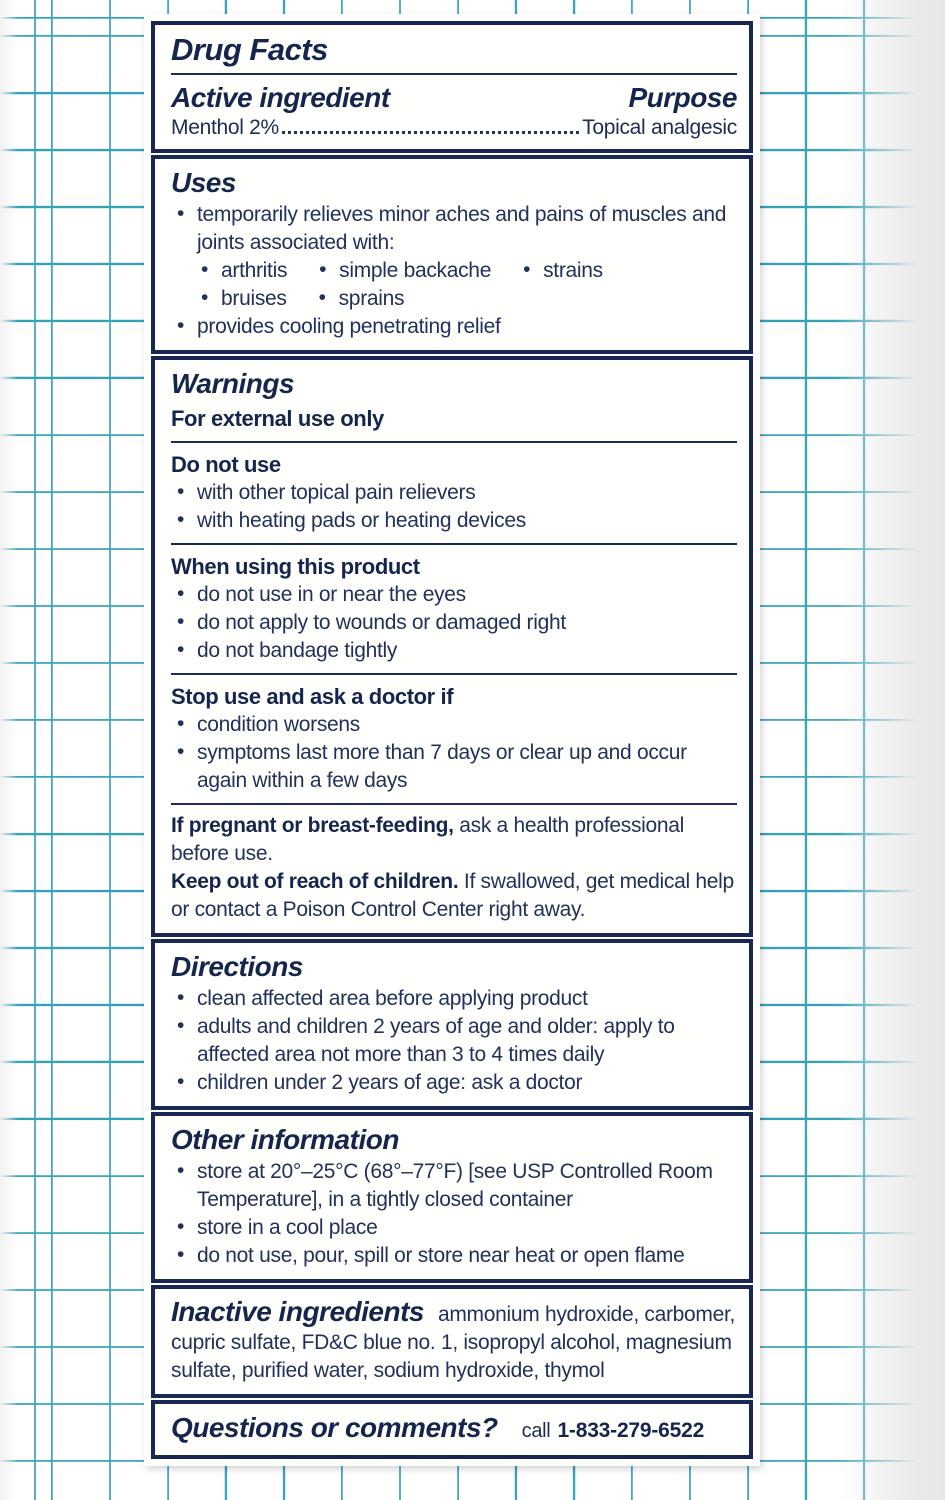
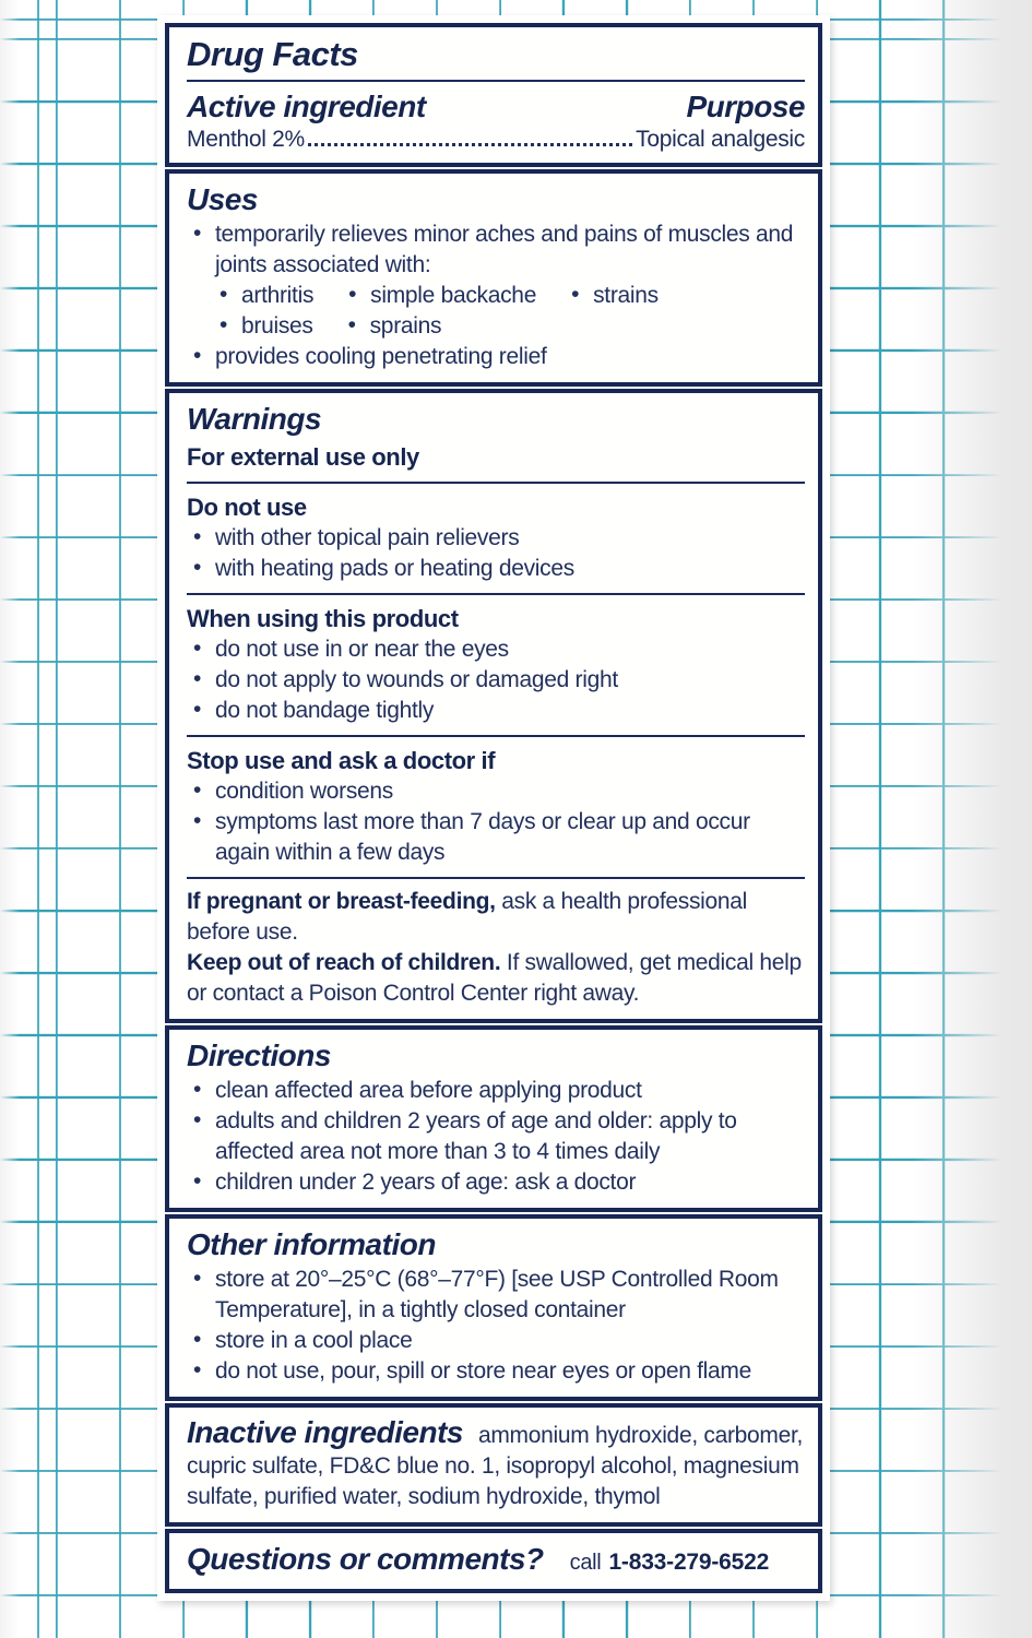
  Drug Facts
  Active ingredient
  Purpose
  Menthol 2%
  Topical analgesic
  Uses
  temporarily relieves minor aches and pains of muscles and joints associated with:
  arthritis
  simple backache
  strains
  bruises
  sprains
  provides cooling penetrating relief
  Warnings
  For external use only
  Do not use
  with other topical pain relievers
  with heating pads or heating devices
  When using this product
  do not use in or near the eyes
  do not apply to wounds or damaged right
  do not bandage tightly
  Stop use and ask a doctor if
  condition worsens
  symptoms last more than 7 days or clear up and occur again within a few days
  If pregnant or breast-feeding, ask a health professional before use.
  Keep out of reach of children. If swallowed, get medical help or contact a Poison Control Center right away.
  Directions
  clean affected area before applying product
  adults and children 2 years of age and older: apply to affected area not more than 3 to 4 times daily
  children under 2 years of age: ask a doctor
  Other information
  store at 20°–25°C (68°–77°F) [see USP Controlled Room Temperature], in a tightly closed container
  store in a cool place
- do not use, pour, spill or store near heat or open flame
+ do not use, pour, spill or store near eyes or open flame
  Inactive ingredients ammonium hydroxide, carbomer, cupric sulfate, FD&C blue no. 1, isopropyl alcohol, magnesium sulfate, purified water, sodium hydroxide, thymol
  Questions or comments?
  call
  1-833-279-6522
